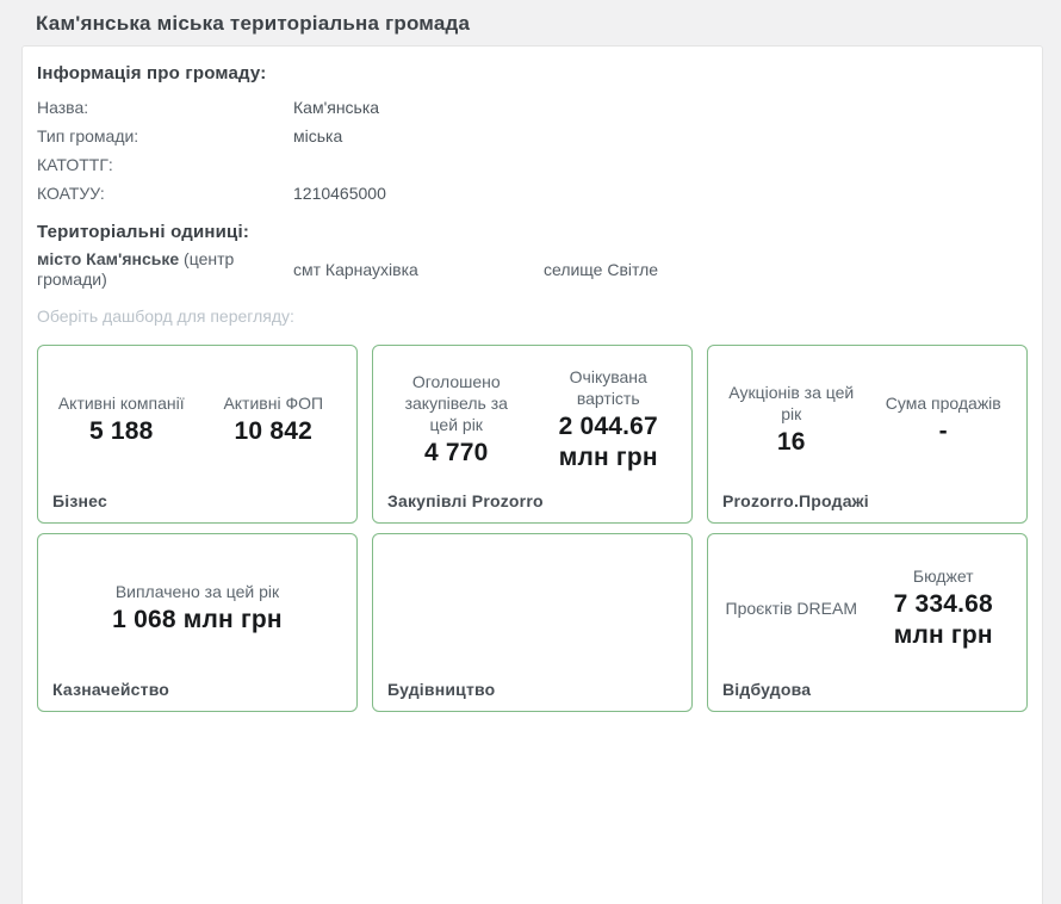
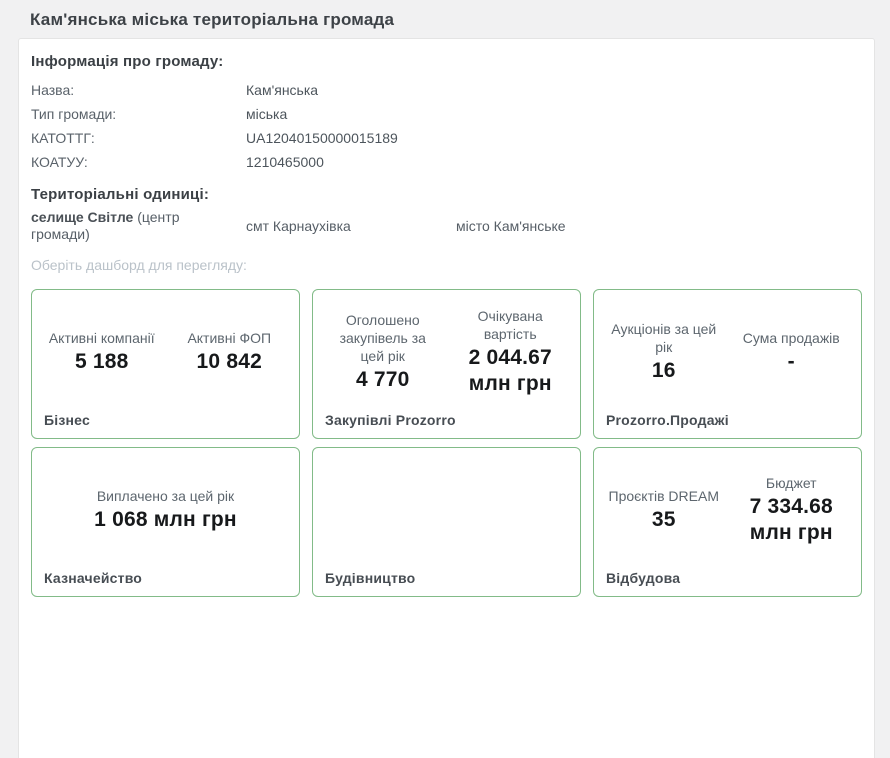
  Кам'янська міська територіальна громада
  Інформація про громаду:
  Назва:
  Кам'янська
  Тип громади:
  міська
  КАТОТТГ:
+ UA12040150000015189
  КОАТУУ:
  1210465000
  Територіальні одиниці:
- місто Кам'янське (центр громади)
+ селище Світле (центр громади)
  смт Карнаухівка
- селище Світле
+ місто Кам'янське
  Оберіть дашборд для перегляду:
  Активні компанії
  5 188
  Активні ФОП
  10 842
  Бізнес
  Оголошено закупівель за цей рік
  4 770
  Очікувана вартість
  2 044.67 млн грн
  Закупівлі Prozorro
  Аукціонів за цей рік
  16
  Сума продажів
  -
  Prozorro.Продажі
  Виплачено за цей рік
  1 068 млн грн
  Казначейство
  Будівництво
  Проєктів DREAM
+ 35
  Бюджет
  7 334.68 млн грн
  Відбудова
